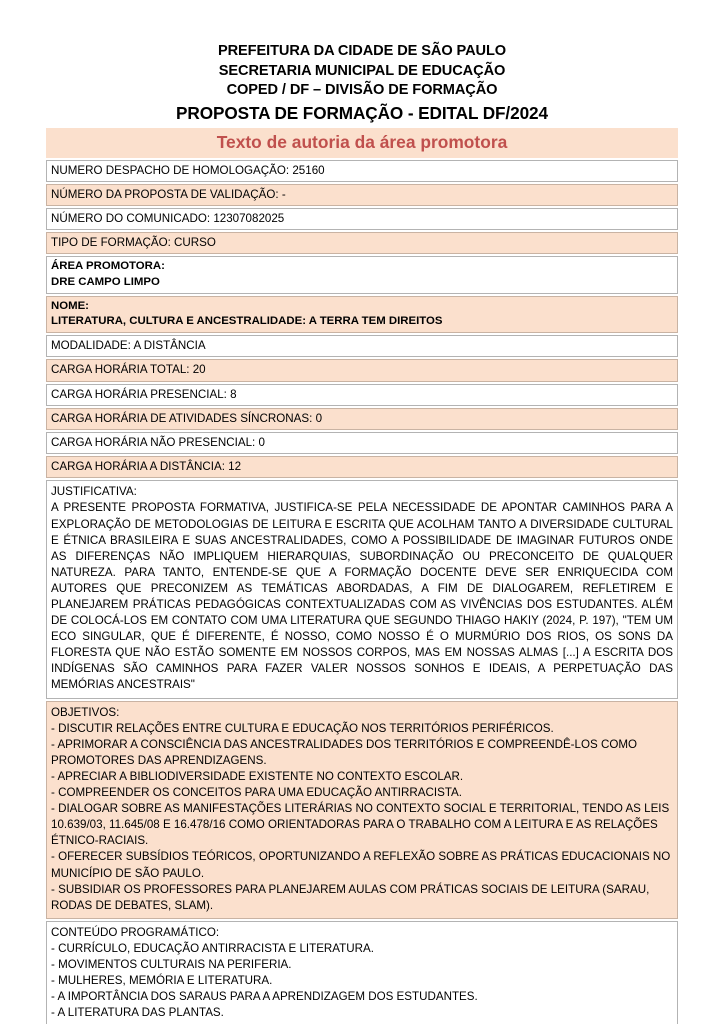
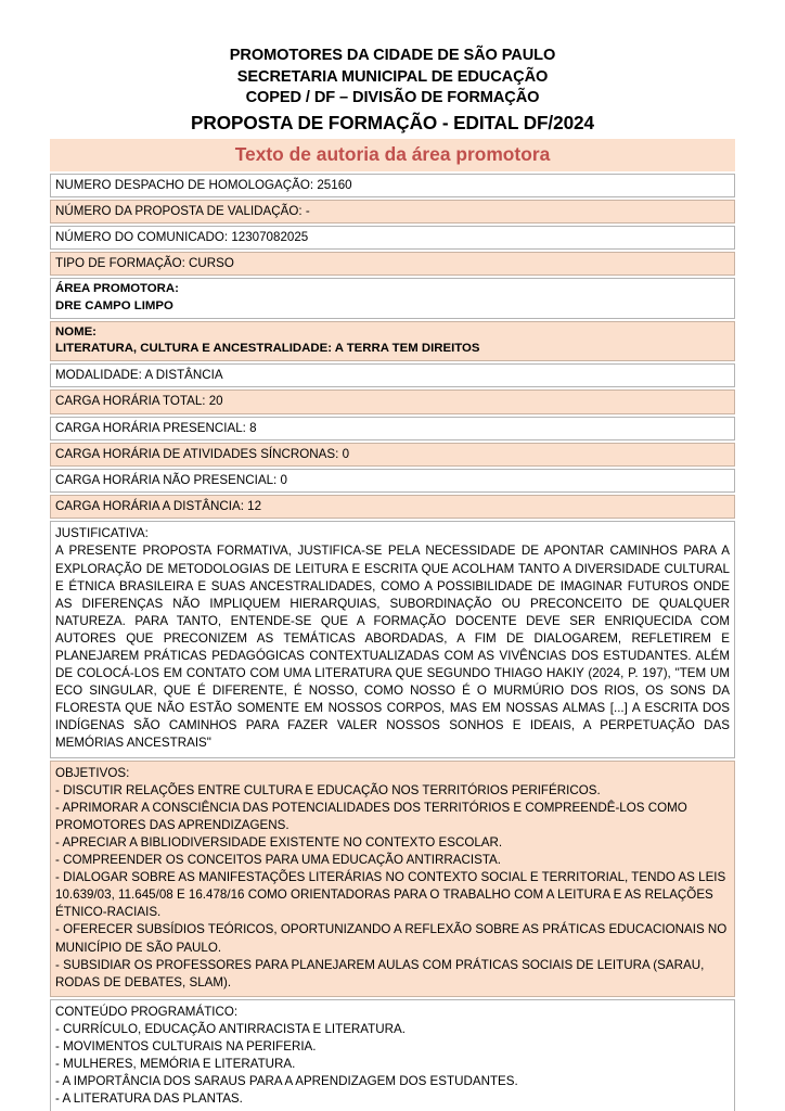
- PREFEITURA DA CIDADE DE SÃO PAULO
+ PROMOTORES DA CIDADE DE SÃO PAULO
  SECRETARIA MUNICIPAL DE EDUCAÇÃO
  COPED / DF – DIVISÃO DE FORMAÇÃO
  PROPOSTA DE FORMAÇÃO - EDITAL DF/2024
  Texto de autoria da área promotora
  NUMERO DESPACHO DE HOMOLOGAÇÃO: 25160
  NÚMERO DA PROPOSTA DE VALIDAÇÃO: -
  NÚMERO DO COMUNICADO: 12307082025
  TIPO DE FORMAÇÃO: CURSO
  ÁREA PROMOTORA:
  DRE CAMPO LIMPO
  NOME:
  LITERATURA, CULTURA E ANCESTRALIDADE: A TERRA TEM DIREITOS
  MODALIDADE: A DISTÂNCIA
  CARGA HORÁRIA TOTAL: 20
  CARGA HORÁRIA PRESENCIAL: 8
  CARGA HORÁRIA DE ATIVIDADES SÍNCRONAS: 0
  CARGA HORÁRIA NÃO PRESENCIAL: 0
  CARGA HORÁRIA A DISTÂNCIA: 12
  JUSTIFICATIVA:
  A PRESENTE PROPOSTA FORMATIVA, JUSTIFICA-SE PELA NECESSIDADE DE APONTAR CAMINHOS PARA A EXPLORAÇÃO DE METODOLOGIAS DE LEITURA E ESCRITA QUE ACOLHAM TANTO A DIVERSIDADE CULTURAL E ÉTNICA BRASILEIRA E SUAS ANCESTRALIDADES, COMO A POSSIBILIDADE DE IMAGINAR FUTUROS ONDE AS DIFERENÇAS NÃO IMPLIQUEM HIERARQUIAS, SUBORDINAÇÃO OU PRECONCEITO DE QUALQUER NATUREZA. PARA TANTO, ENTENDE-SE QUE A FORMAÇÃO DOCENTE DEVE SER ENRIQUECIDA COM AUTORES QUE PRECONIZEM AS TEMÁTICAS ABORDADAS, A FIM DE DIALOGAREM, REFLETIREM E PLANEJAREM PRÁTICAS PEDAGÓGICAS CONTEXTUALIZADAS COM AS VIVÊNCIAS DOS ESTUDANTES. ALÉM DE COLOCÁ-LOS EM CONTATO COM UMA LITERATURA QUE SEGUNDO THIAGO HAKIY (2024, P. 197), "TEM UM ECO SINGULAR, QUE É DIFERENTE, É NOSSO, COMO NOSSO É O MURMÚRIO DOS RIOS, OS SONS DA FLORESTA QUE NÃO ESTÃO SOMENTE EM NOSSOS CORPOS, MAS EM NOSSAS ALMAS [...] A ESCRITA DOS INDÍGENAS SÃO CAMINHOS PARA FAZER VALER NOSSOS SONHOS E IDEAIS, A PERPETUAÇÃO DAS MEMÓRIAS ANCESTRAIS"
  OBJETIVOS:
  - DISCUTIR RELAÇÕES ENTRE CULTURA E EDUCAÇÃO NOS TERRITÓRIOS PERIFÉRICOS.
- - APRIMORAR A CONSCIÊNCIA DAS ANCESTRALIDADES DOS TERRITÓRIOS E COMPREENDÊ-LOS COMO PROMOTORES DAS APRENDIZAGENS.
+ - APRIMORAR A CONSCIÊNCIA DAS POTENCIALIDADES DOS TERRITÓRIOS E COMPREENDÊ-LOS COMO PROMOTORES DAS APRENDIZAGENS.
  - APRECIAR A BIBLIODIVERSIDADE EXISTENTE NO CONTEXTO ESCOLAR.
  - COMPREENDER OS CONCEITOS PARA UMA EDUCAÇÃO ANTIRRACISTA.
  - DIALOGAR SOBRE AS MANIFESTAÇÕES LITERÁRIAS NO CONTEXTO SOCIAL E TERRITORIAL, TENDO AS LEIS 10.639/03, 11.645/08 E 16.478/16 COMO ORIENTADORAS PARA O TRABALHO COM A LEITURA E AS RELAÇÕES ÉTNICO-RACIAIS.
  - OFERECER SUBSÍDIOS TEÓRICOS, OPORTUNIZANDO A REFLEXÃO SOBRE AS PRÁTICAS EDUCACIONAIS NO MUNICÍPIO DE SÃO PAULO.
  - SUBSIDIAR OS PROFESSORES PARA PLANEJAREM AULAS COM PRÁTICAS SOCIAIS DE LEITURA (SARAU, RODAS DE DEBATES, SLAM).
  CONTEÚDO PROGRAMÁTICO:
  - CURRÍCULO, EDUCAÇÃO ANTIRRACISTA E LITERATURA.
  - MOVIMENTOS CULTURAIS NA PERIFERIA.
  - MULHERES, MEMÓRIA E LITERATURA.
  - A IMPORTÂNCIA DOS SARAUS PARA A APRENDIZAGEM DOS ESTUDANTES.
  - A LITERATURA DAS PLANTAS.
